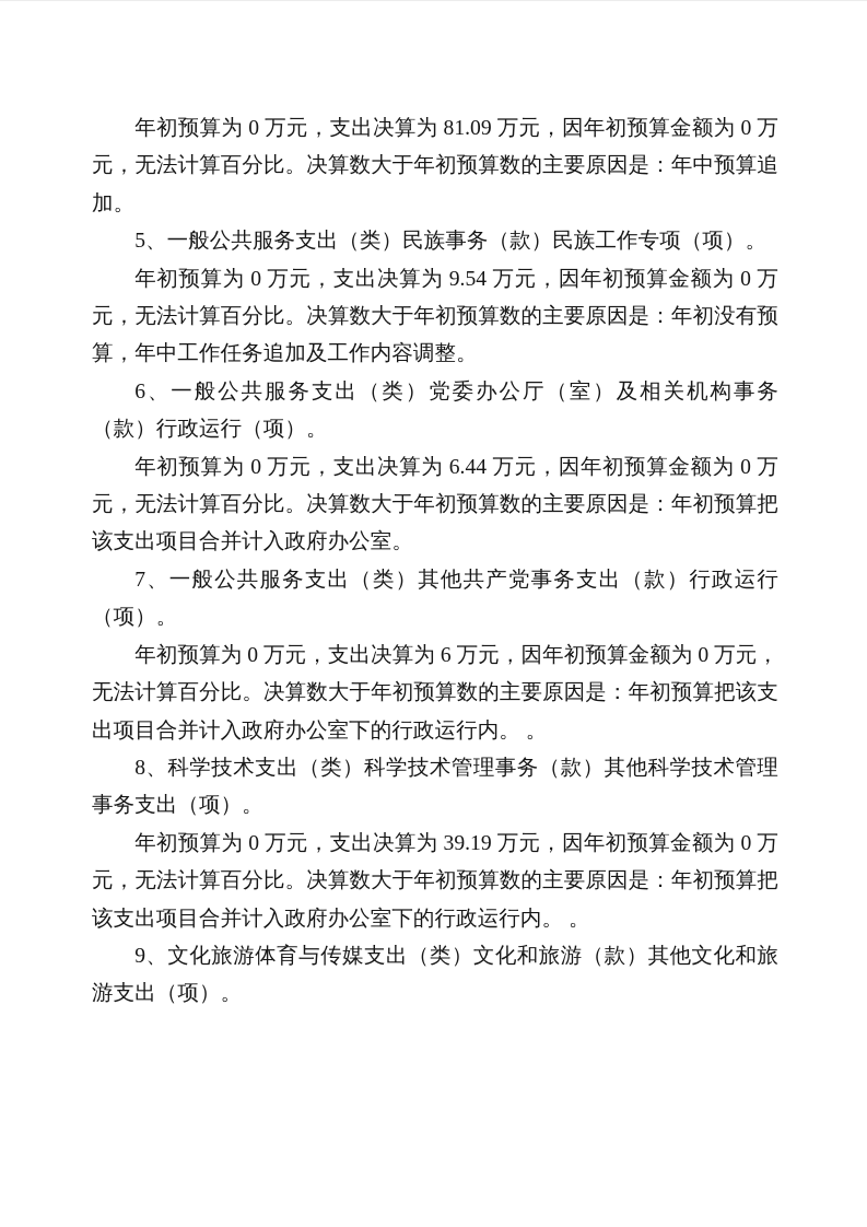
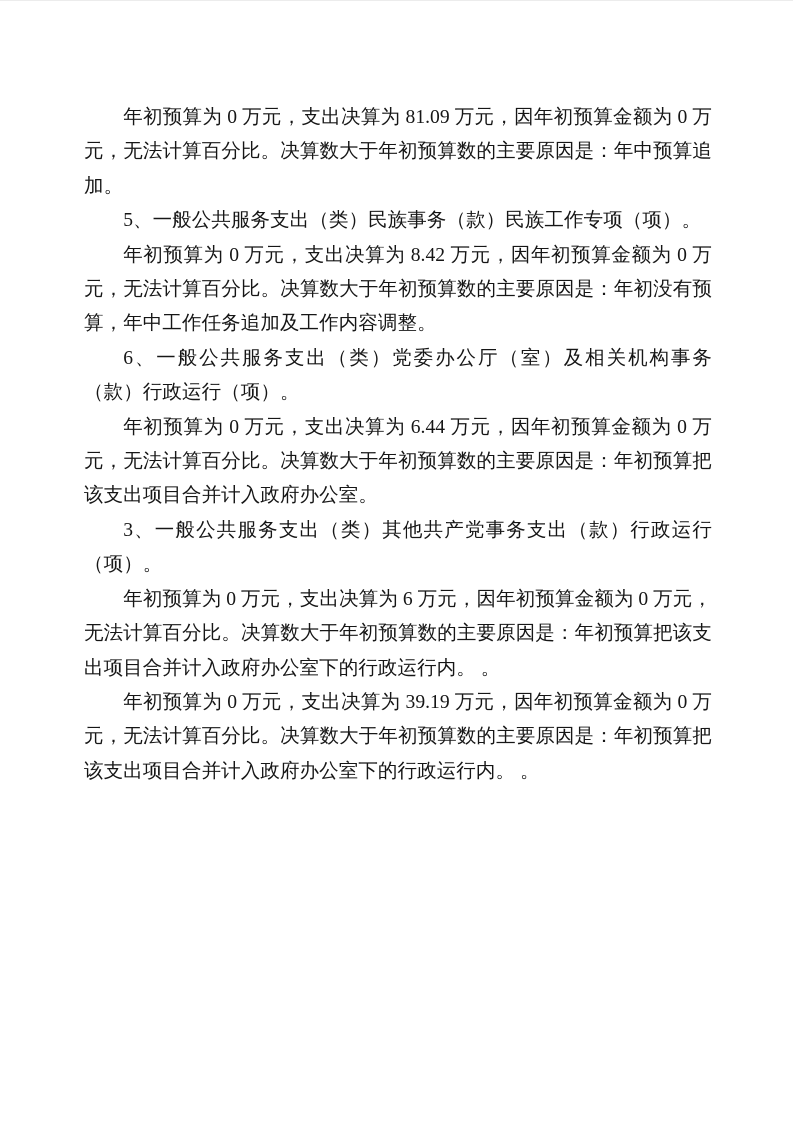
  年初预算为 0 万元，支出决算为 81.09 万元，因年初预算金额为 0 万元，无法计算百分比。决算数大于年初预算数的主要原因是：年中预算追加。
  5、一般公共服务支出（类）民族事务（款）民族工作专项（项）。
- 年初预算为 0 万元，支出决算为 9.54 万元，因年初预算金额为 0 万元，无法计算百分比。决算数大于年初预算数的主要原因是：年初没有预算，年中工作任务追加及工作内容调整。
+ 年初预算为 0 万元，支出决算为 8.42 万元，因年初预算金额为 0 万元，无法计算百分比。决算数大于年初预算数的主要原因是：年初没有预算，年中工作任务追加及工作内容调整。
  6、一般公共服务支出（类）党委办公厅（室）及相关机构事务（款）行政运行（项）。
  年初预算为 0 万元，支出决算为 6.44 万元，因年初预算金额为 0 万元，无法计算百分比。决算数大于年初预算数的主要原因是：年初预算把该支出项目合并计入政府办公室。
- 7、一般公共服务支出（类）其他共产党事务支出（款）行政运行（项）。
+ 3、一般公共服务支出（类）其他共产党事务支出（款）行政运行（项）。
  年初预算为 0 万元，支出决算为 6 万元，因年初预算金额为 0 万元，无法计算百分比。决算数大于年初预算数的主要原因是：年初预算把该支出项目合并计入政府办公室下的行政运行内。 。
- 8、科学技术支出（类）科学技术管理事务（款）其他科学技术管理事务支出（项）。
  年初预算为 0 万元，支出决算为 39.19 万元，因年初预算金额为 0 万元，无法计算百分比。决算数大于年初预算数的主要原因是：年初预算把该支出项目合并计入政府办公室下的行政运行内。 。
- 9、文化旅游体育与传媒支出（类）文化和旅游（款）其他文化和旅游支出（项）。
